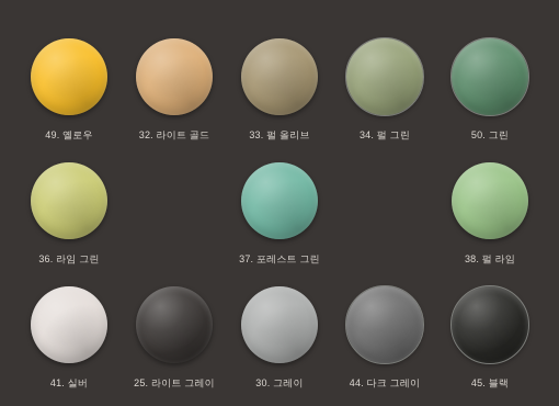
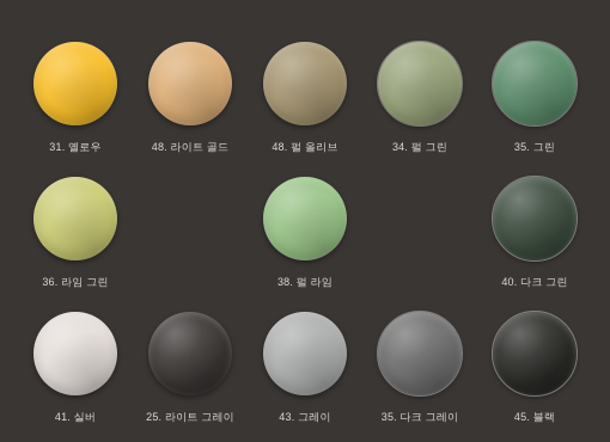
- 49. 옐로우
+ 31. 옐로우
- 32. 라이트 골드
+ 48. 라이트 골드
- 33. 펄 올리브
+ 48. 펄 올리브
  34. 펄 그린
- 50. 그린
+ 35. 그린
  36. 라임 그린
- 37. 포레스트 그린
  38. 펄 라임
+ 40. 다크 그린
  41. 실버
  25. 라이트 그레이
- 30. 그레이
+ 43. 그레이
- 44. 다크 그레이
+ 35. 다크 그레이
  45. 블랙
